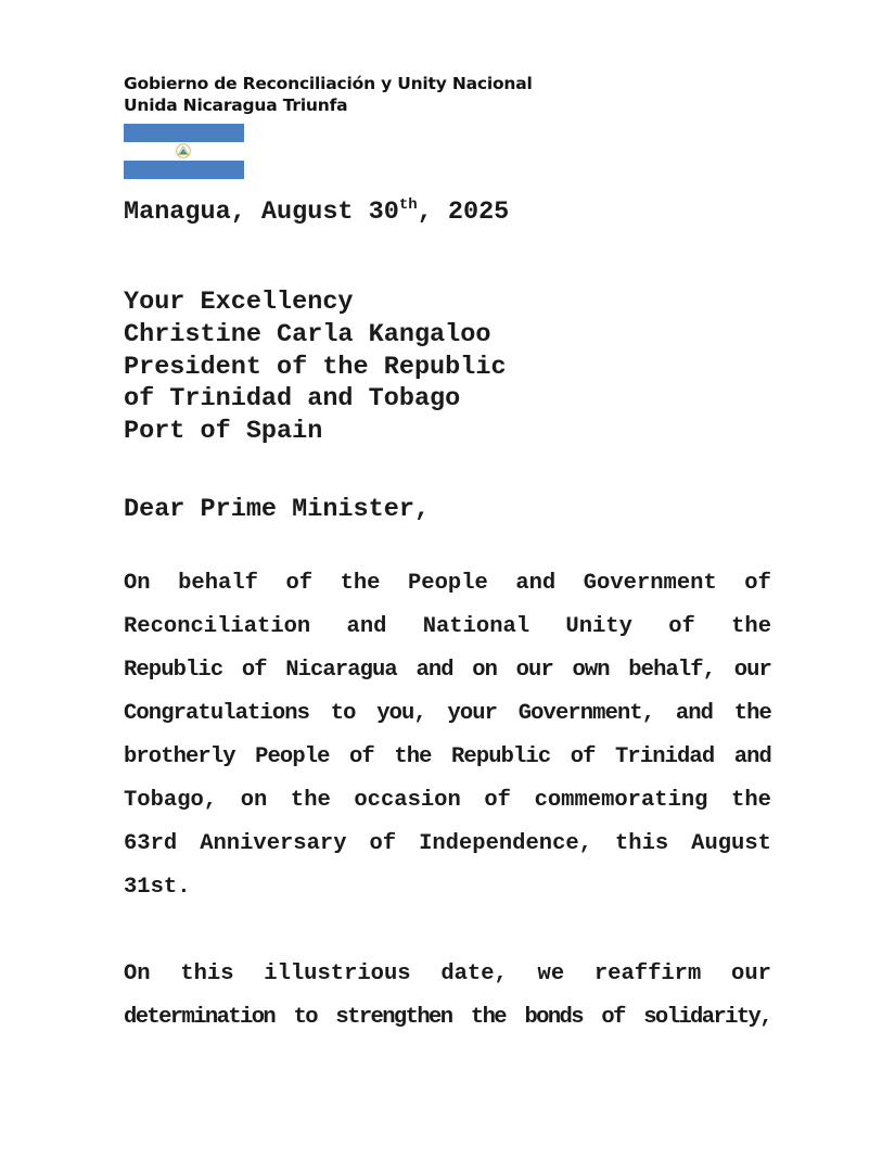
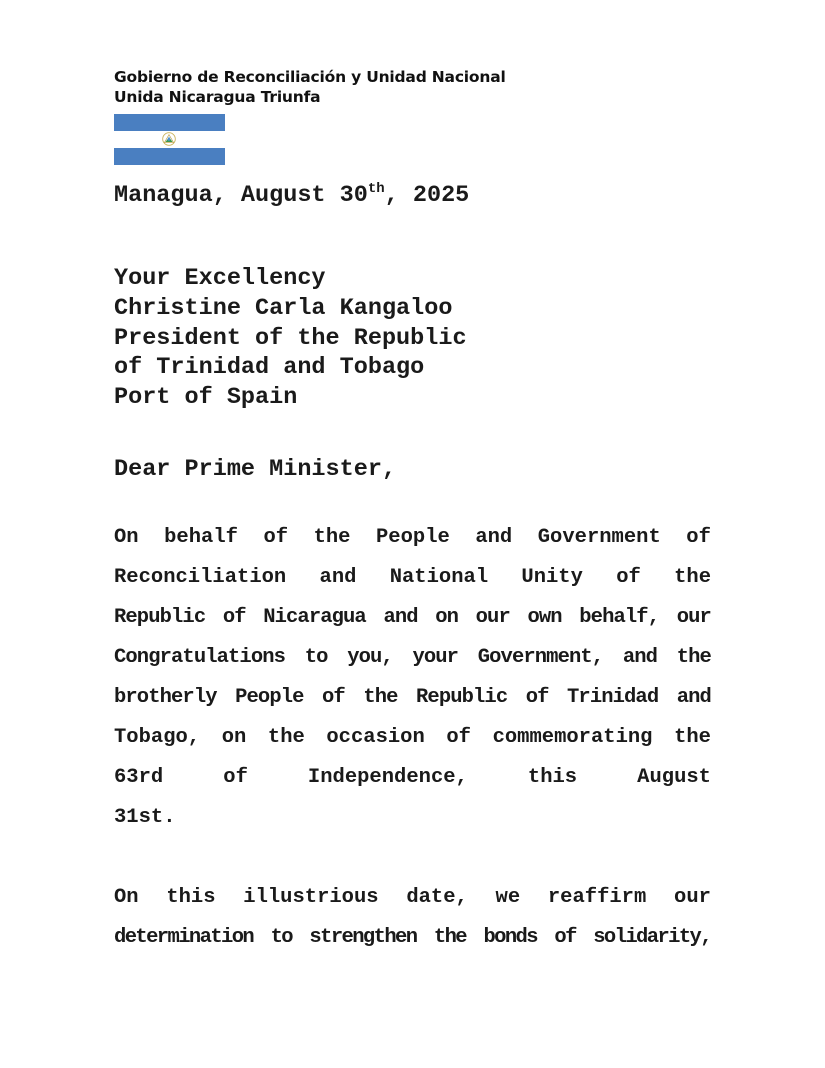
- Gobierno de Reconciliación y Unity Nacional
+ Gobierno de Reconciliación y Unidad Nacional
  Unida Nicaragua Triunfa
  Managua, August 30th, 2025
  Your Excellency
  Christine Carla Kangaloo
  President of the Republic
  of Trinidad and Tobago
  Port of Spain
  Dear Prime Minister,
  On
  behalf
  of
  the
  People
  and
  Government
  of
  Reconciliation
  and
  National
  Unity
  of
  the
  Republic
  of
  Nicaragua
  and
  on
  our
  own
  behalf,
  our
  Congratulations
  to
  you,
  your
  Government,
  and
  the
  brotherly
  People
  of
  the
  Republic
  of
  Trinidad
  and
  Tobago,
  on
  the
  occasion
  of
  commemorating
  the
  63rd
- Anniversary
  of
  Independence,
  this
  August
  31st.
  On
  this
  illustrious
  date,
  we
  reaffirm
  our
  determination
  to
  strengthen
  the
  bonds
  of
  solidarity,
